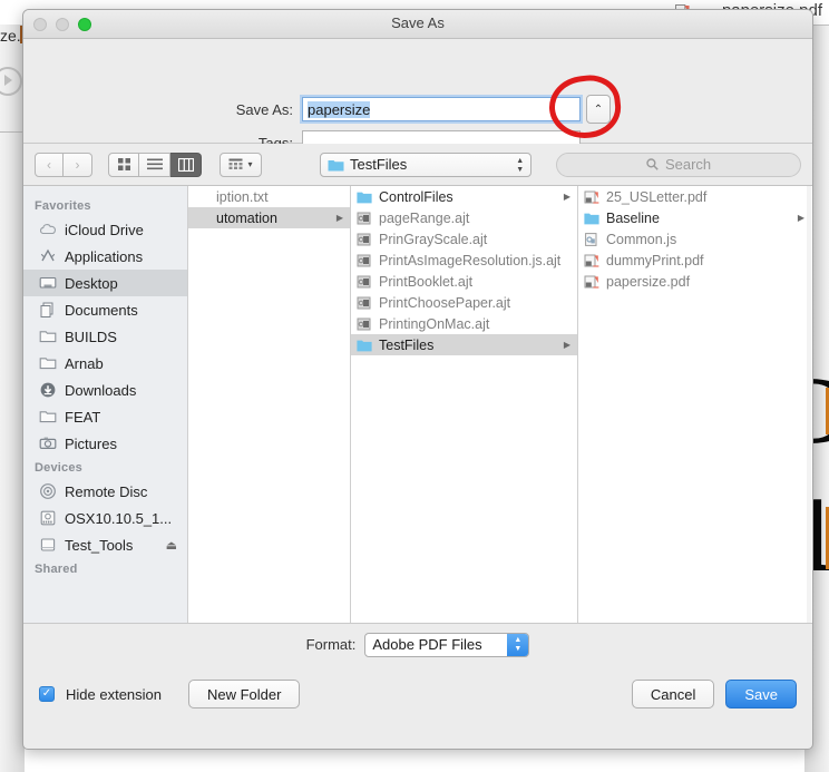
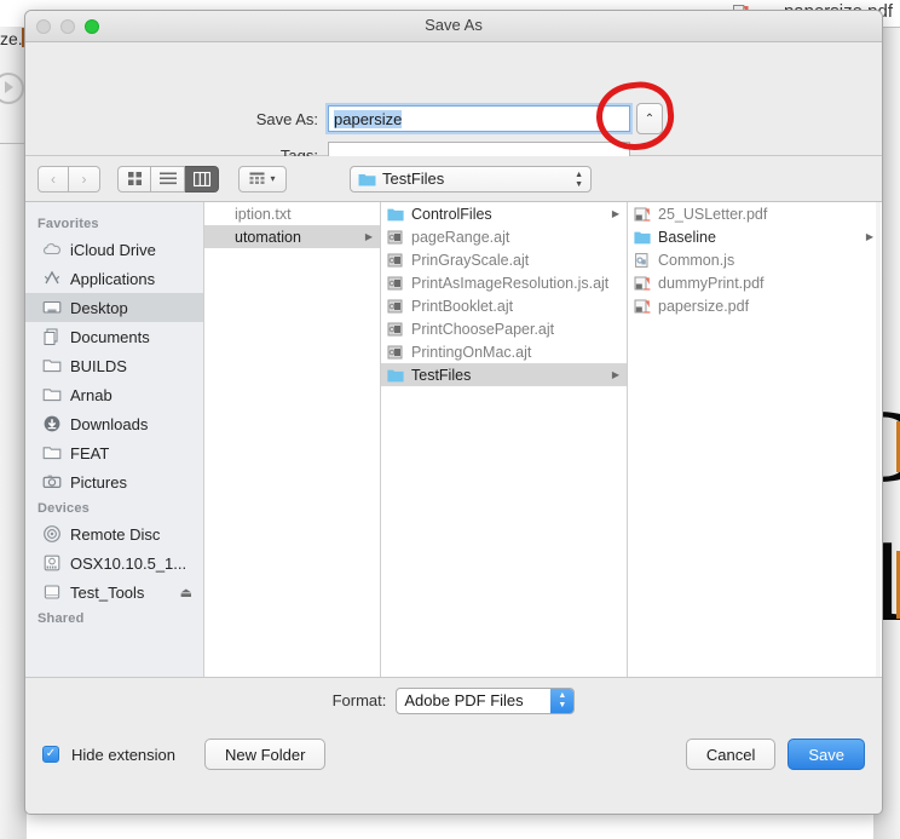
  ze.
  Save As
  Save As:
  papersize
  Tags:
  ⌃
  ‹
  ›
  ▾
  TestFiles
- Search
  Favorites
  iCloud Drive
  Applications
  Desktop
  Documents
  BUILDS
  Arnab
  Downloads
  FEAT
  Pictures
  Devices
  Remote Disc
  OSX10.10.5_1...
  Test_Tools
  ⏏
  Shared
  iption.txt
  utomation
  ▶
  ControlFiles
  ▶
  pageRange.ajt
  PrinGrayScale.ajt
  PrintAsImageResolution.js.ajt
  PrintBooklet.ajt
  PrintChoosePaper.ajt
  PrintingOnMac.ajt
  TestFiles
  ▶
  25_USLetter.pdf
  Baseline
  ▶
  Common.js
  dummyPrint.pdf
  papersize.pdf
  Format:
  Adobe PDF Files
  ✓
  Hide extension
  New Folder
  Cancel
  Save
